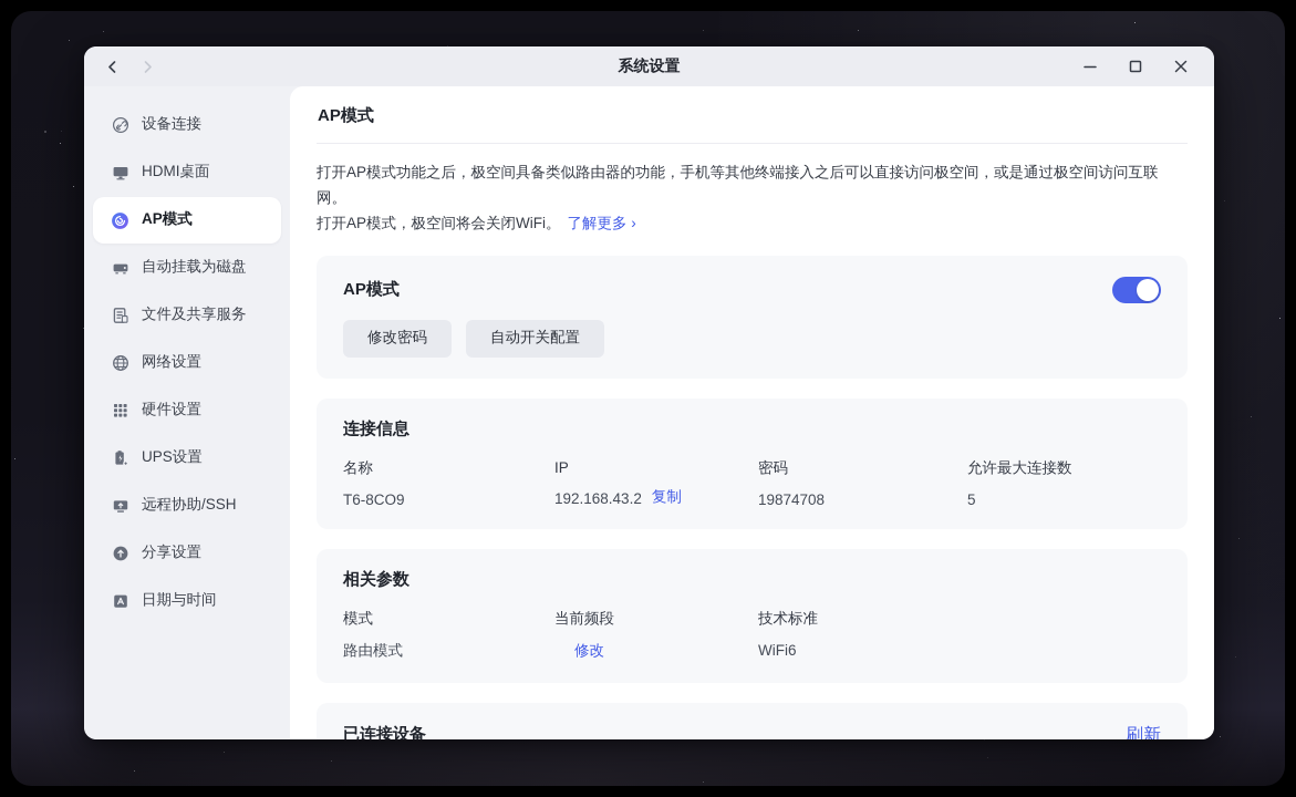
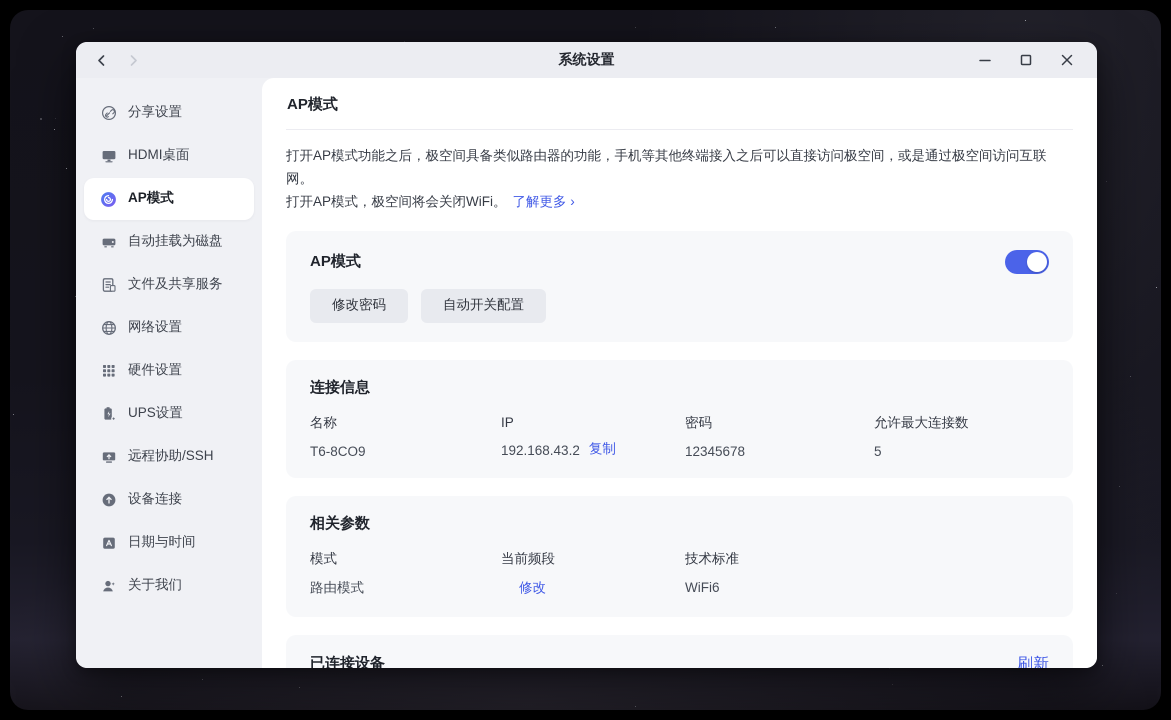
  系统设置
- 设备连接
+ 分享设置
  HDMI桌面
  AP模式
  自动挂载为磁盘
  文件及共享服务
  网络设置
  硬件设置
  UPS设置
  远程协助/SSH
- 分享设置
+ 设备连接
  日期与时间
+ 关于我们
  AP模式
  打开AP模式功能之后，极空间具备类似路由器的功能，手机等其他终端接入之后可以直接访问极空间，或是通过极空间访问互联网。
  打开AP模式，极空间将会关闭WiFi。
  了解更多 ›
  AP模式
  修改密码
  自动开关配置
  连接信息
  名称
  T6-8CO9
  IP
  192.168.43.2
  复制
  密码
- 19874708
+ 12345678
  允许最大连接数
  5
  相关参数
  模式
  路由模式
  当前频段
  修改
  技术标准
  WiFi6
  已连接设备
  刷新
